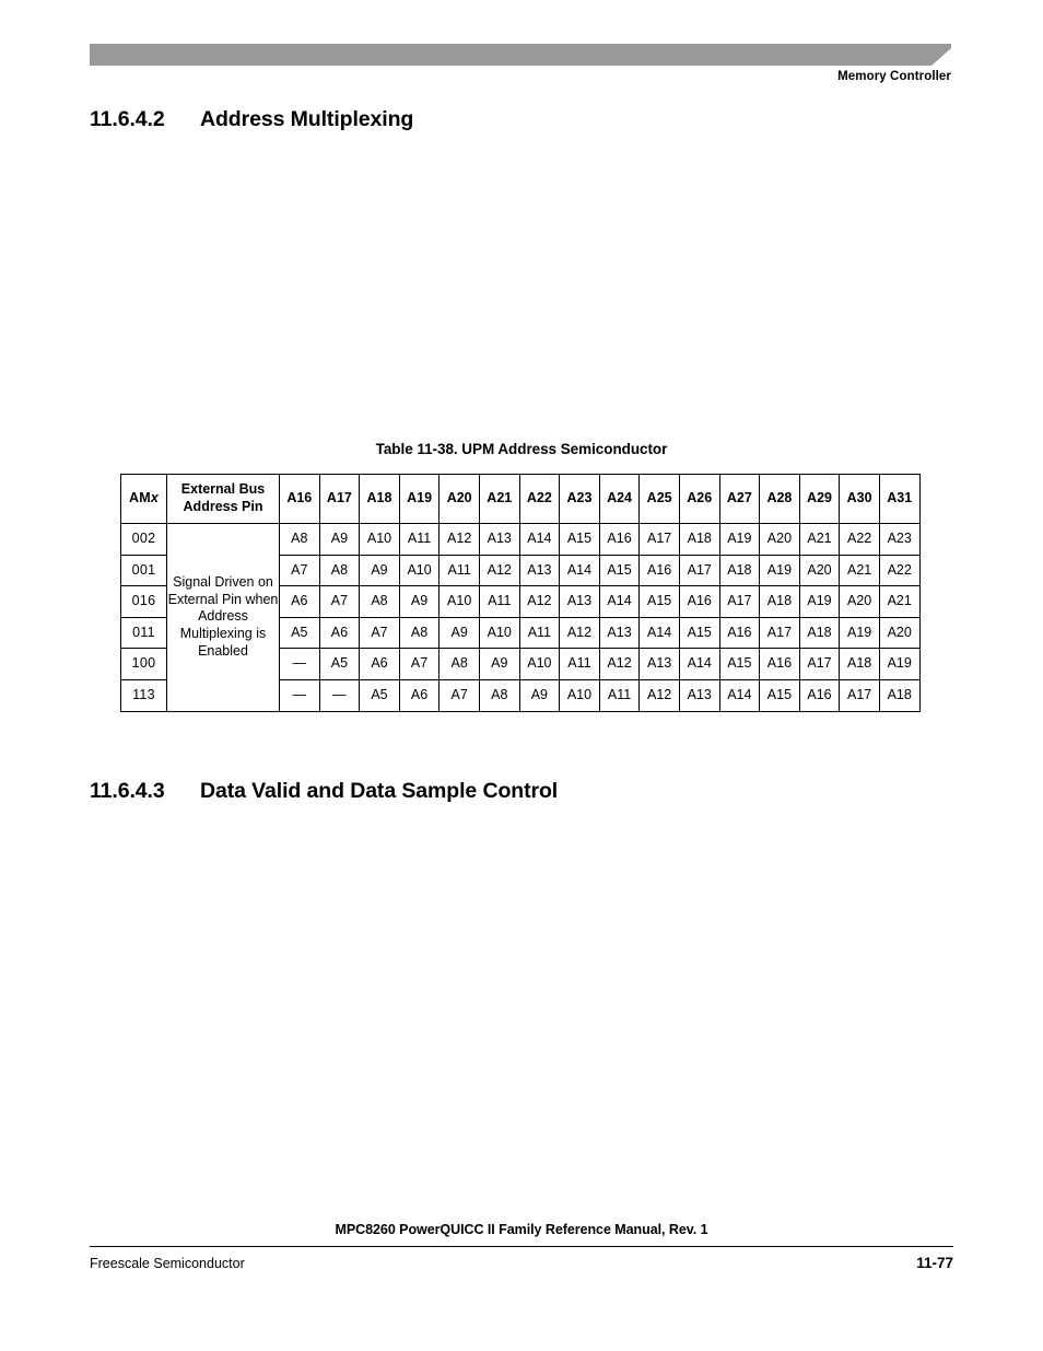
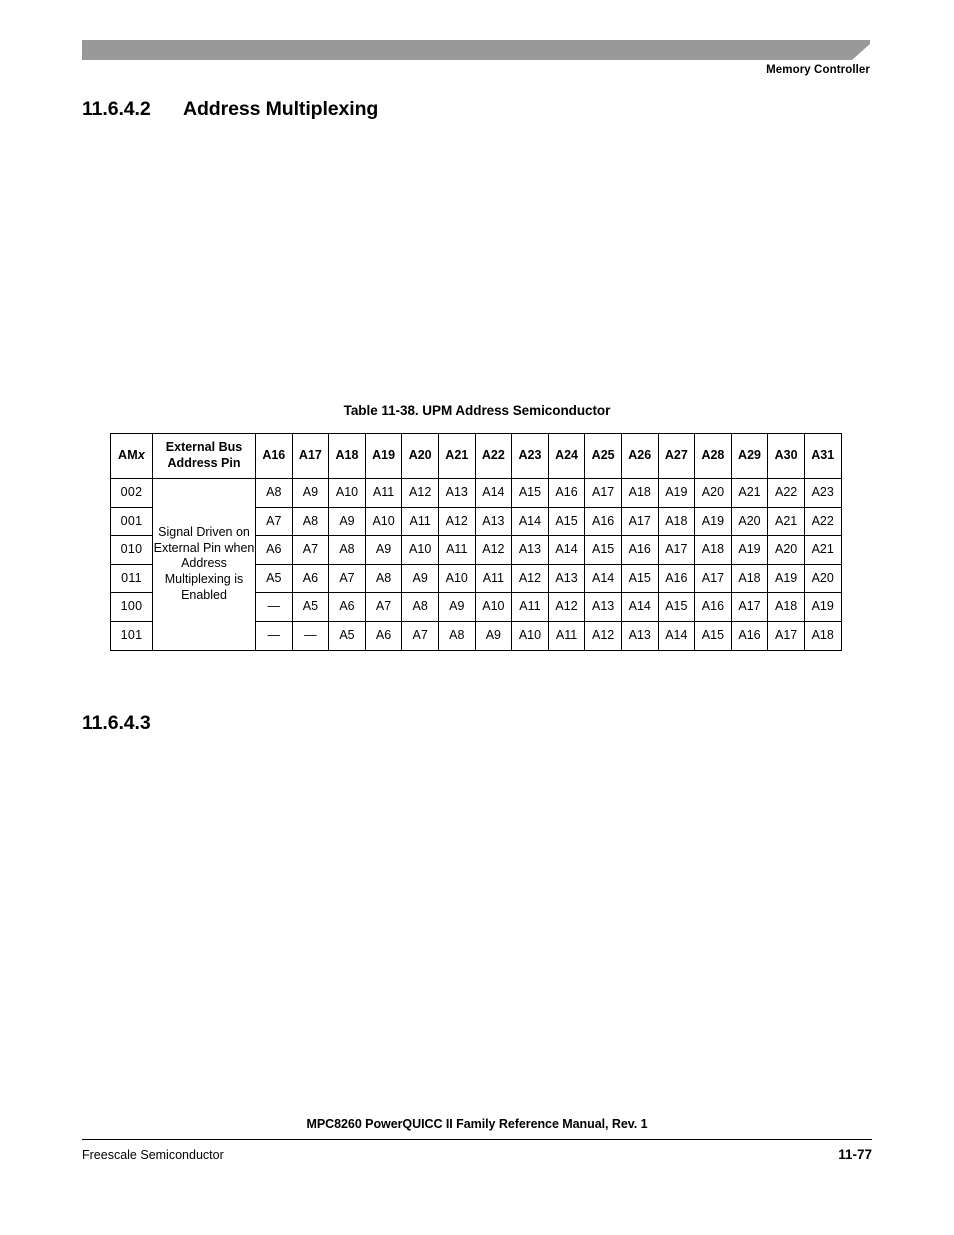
  Memory Controller
  11.6.4.2
  Address Multiplexing
  Table 11-38. UPM Address Semiconductor
  AMx	External Bus Address Pin	A16	A17	A18	A19	A20	A21	A22	A23	A24	A25	A26	A27	A28	A29	A30	A31
  002	Signal Driven on External Pin when Address Multiplexing is Enabled	A8	A9	A10	A11	A12	A13	A14	A15	A16	A17	A18	A19	A20	A21	A22	A23
  001	A7	A8	A9	A10	A11	A12	A13	A14	A15	A16	A17	A18	A19	A20	A21	A22
- 016	A6	A7	A8	A9	A10	A11	A12	A13	A14	A15	A16	A17	A18	A19	A20	A21
+ 010	A6	A7	A8	A9	A10	A11	A12	A13	A14	A15	A16	A17	A18	A19	A20	A21
  011	A5	A6	A7	A8	A9	A10	A11	A12	A13	A14	A15	A16	A17	A18	A19	A20
  100	—	A5	A6	A7	A8	A9	A10	A11	A12	A13	A14	A15	A16	A17	A18	A19
- 113	—	—	A5	A6	A7	A8	A9	A10	A11	A12	A13	A14	A15	A16	A17	A18
+ 101	—	—	A5	A6	A7	A8	A9	A10	A11	A12	A13	A14	A15	A16	A17	A18
  11.6.4.3
- Data Valid and Data Sample Control
  MPC8260 PowerQUICC II Family Reference Manual, Rev. 1
  Freescale Semiconductor
  11-77
